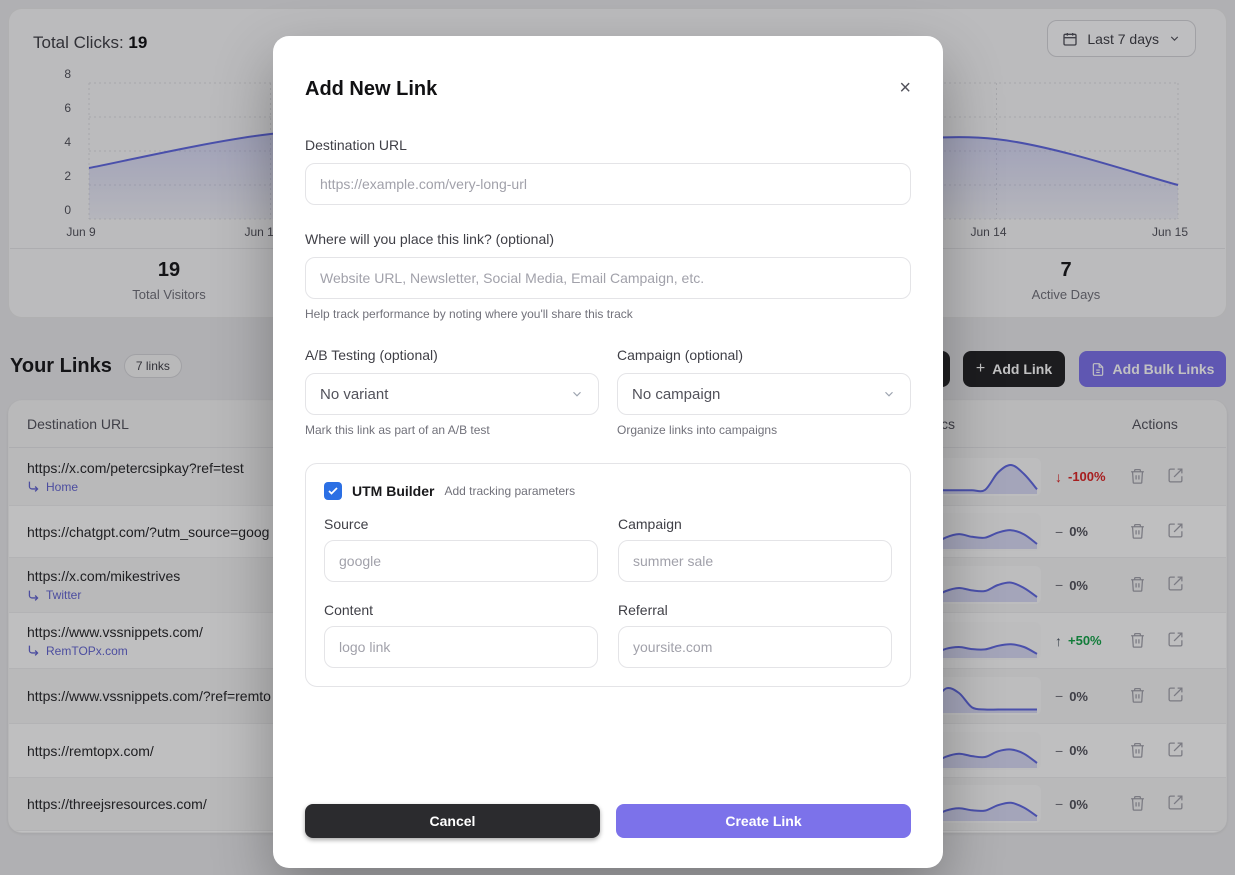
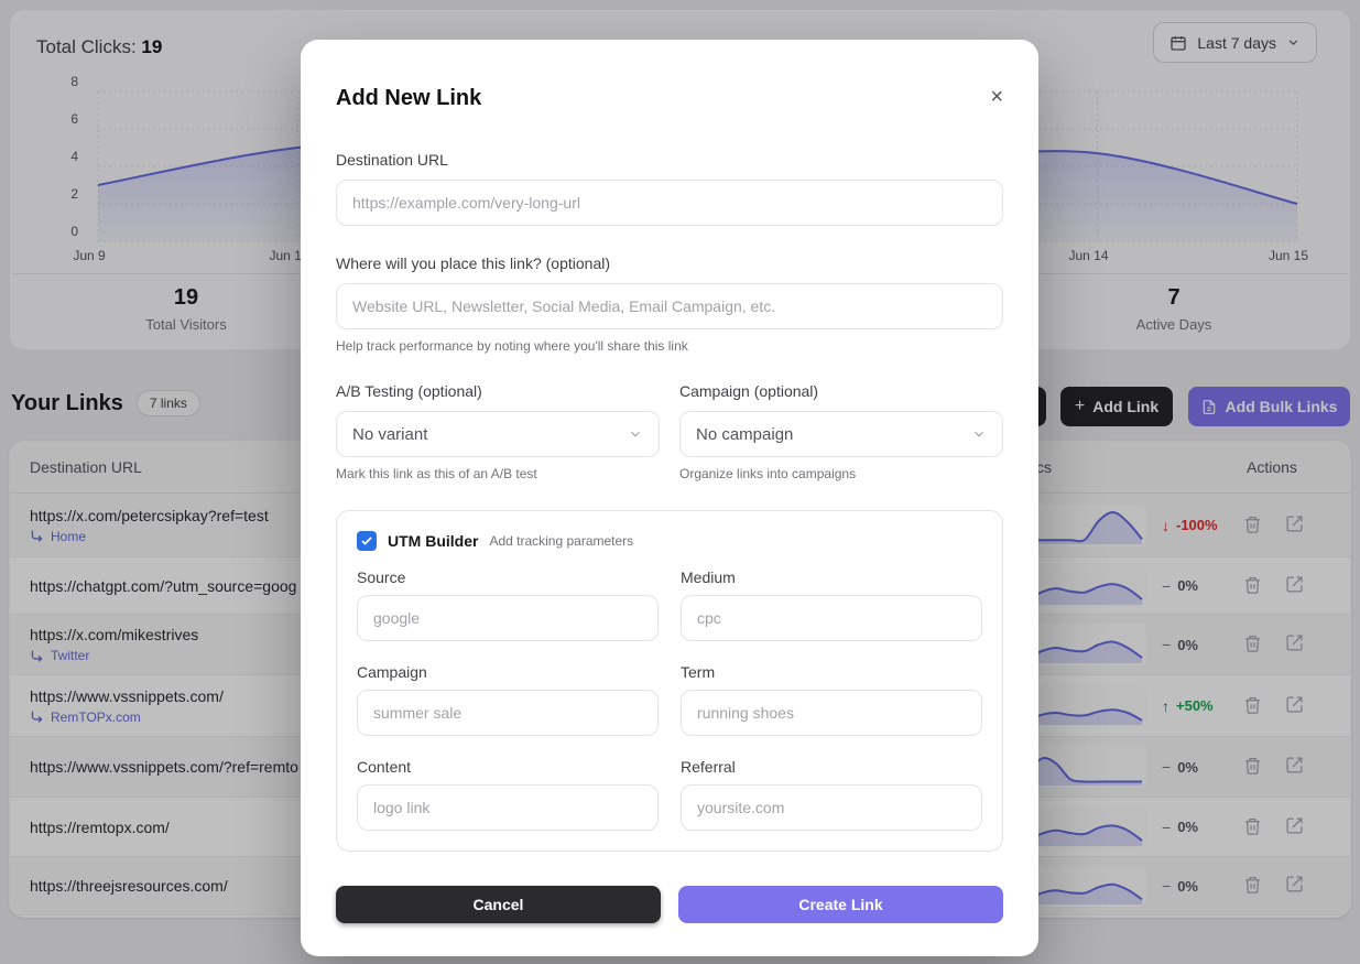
  Total Clicks: 19
  Last 7 days
  8
  6
  4
  2
  0
  Jun 9
  Jun 1
  Jun 14
  Jun 15
  19
  Total Visitors
  7
  Active Days
  Your Links
  7 links
  +
  Add Link
  Add Bulk Links
  Destination URL
  Actions
  https://x.com/petercsipkay?ref=test
  Home
  ↓
  -100%
  https://chatgpt.com/?utm_source=goog
  −
  0%
  https://x.com/mikestrives
  Twitter
  −
  0%
  https://www.vssnippets.com/
  RemTOPx.com
  ↑
  +50%
  https://www.vssnippets.com/?ref=remto
  −
  0%
  https://remtopx.com/
  −
  0%
  https://threejsresources.com/
  −
  0%
  Add New Link
  ×
  Destination URL
  https://example.com/very-long-url
  Where will you place this link? (optional)
  Website URL, Newsletter, Social Media, Email Campaign, etc.
- Help track performance by noting where you'll share this track
+ Help track performance by noting where you'll share this link
  A/B Testing (optional)
  No variant
- Mark this link as part of an A/B test
+ Mark this link as this of an A/B test
  Campaign (optional)
  No campaign
  Organize links into campaigns
  UTM Builder
  Add tracking parameters
  Source
  google
+ Medium
+ cpc
  Campaign
  summer sale
+ Term
+ running shoes
  Content
  logo link
  Referral
  yoursite.com
  Cancel
  Create Link
